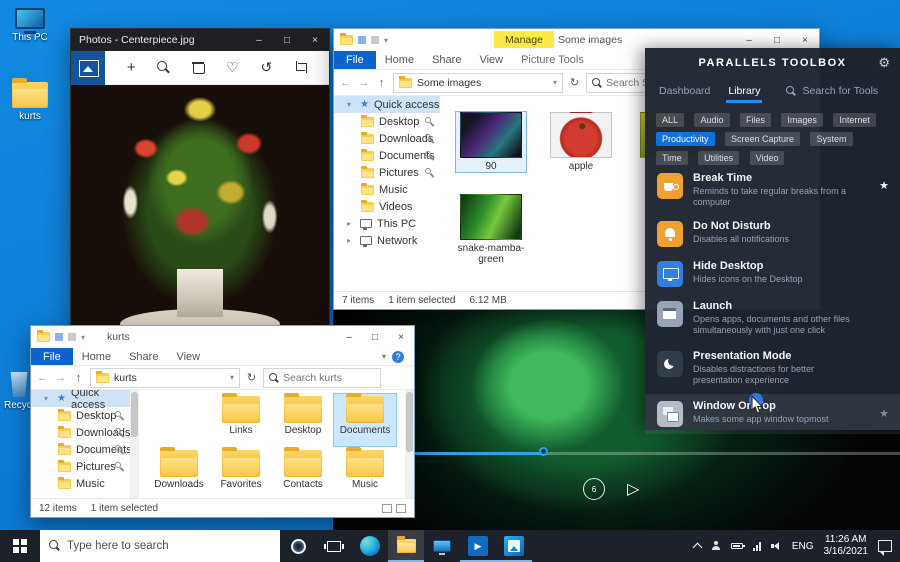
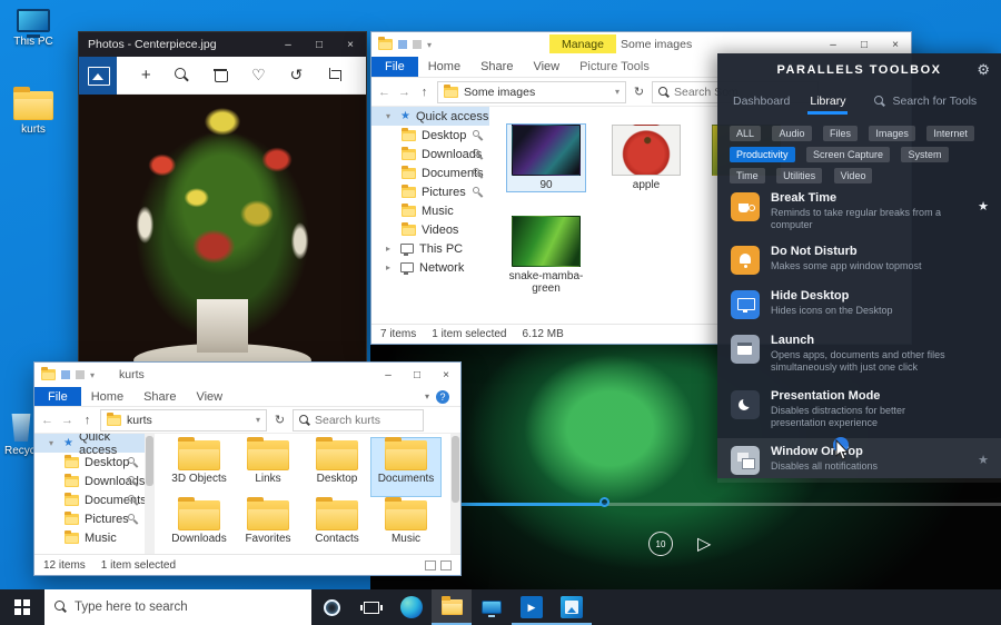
  This PC
  kurts
- 6
+ 10
  ▷
  Photos - Centerpiece.jpg
  –
  □
  ×
  +
  ♡
  ↺
  ▾
  Manage
  Some images
  –
  □
  ×
  File
  Home
  Share
  View
  Picture Tools
  ←
  →
  ↑
  Some images
  ▾
  ↻
  ▾
  ★
  Quick access
  Desktop
  Downloa
  Documen
  Pictures
  Music
  Videos
  ▸
  This PC
  ▸
  Network
  90
  apple
  snake-mamba-green
  7 items
  1 item selected
  6.12 MB
  ▾
  kurts
  –
  □
  ×
  File
  Home
  Share
  View
  ▾
  ?
  ←
  →
  ↑
  kurts
  ▾
  ↻
  Search kurts
  ▾
  ★
  Quick access
  Desktop
  Downlos
  Documes
  Pictures
  Music
+ 3D Objects
  Links
  Desktop
  Documents
  Downloads
  Favorites
  Contacts
  Music
  12 items
  1 item selected
  PARALLELS TOOLBOX
  ⚙
  Dashboard
  Library
  Search for Tools
  ALL Audio Files Images Internet Productivity Screen Capture System Time Utilities Video
  Break Time
  Reminds to take regular breaks from a computer
  ★
  Do Not Disturb
- Disables all notifications
+ Makes some app window topmost
  Hide Desktop
  Hides icons on the Desktop
  Launch
  Opens apps, documents and other files simultaneously with just one click
  Presentation Mode
  Disables distractions for better presentation experience
  Window Onop
- Makes some app window topmost
+ Disables all notifications
  ★
  Type here to search
- ENG
- 11:26 AM
- 3/16/2021
